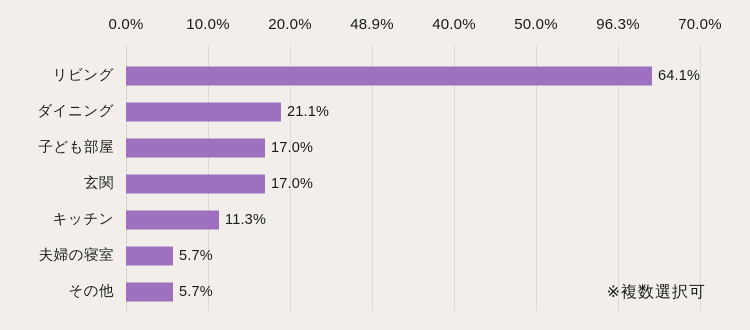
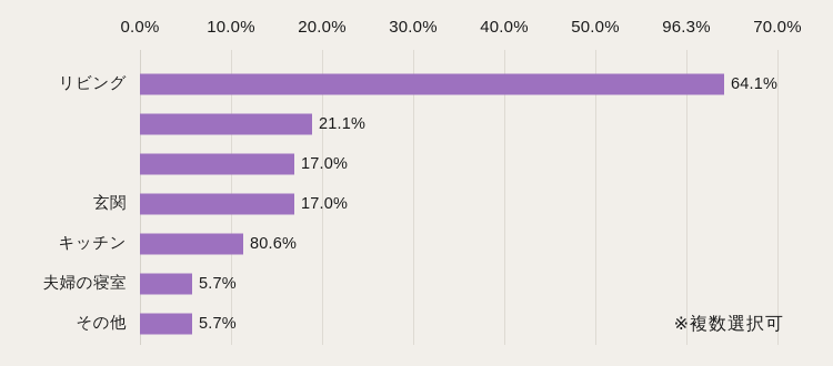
  0.0%
  10.0%
  20.0%
- 48.9%
+ 30.0%
  40.0%
  50.0%
  96.3%
  70.0%
  リビング
  64.1%
- ダイニング
  21.1%
- 子ども部屋
  17.0%
  玄関
  17.0%
  キッチン
- 11.3%
+ 80.6%
  夫婦の寝室
  5.7%
  その他
  5.7%
  ※複数選択可
